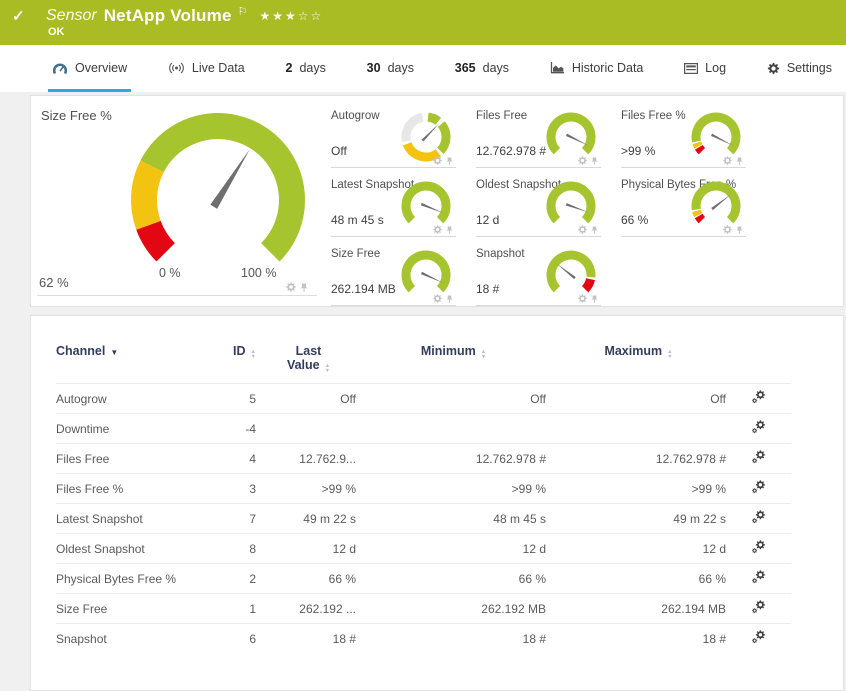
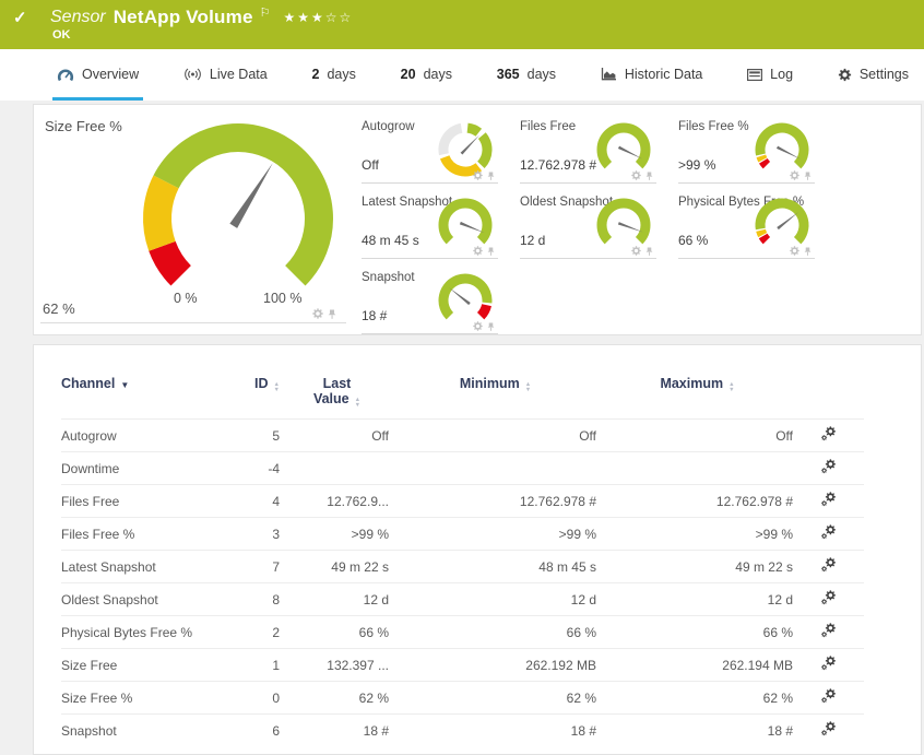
  ✓
  Sensor
  NetApp Volume
  ⚐
  ★★★☆☆
  OK
  Overview
  Live Data
  2
  days
- 30
+ 20
  days
  365
  days
  Historic Data
  Log
  Settings
  Size Free %
  0 %
  100 %
  62 %
  Autogrow
  Off
  Files Free
  12.762.978 #
  Files Free %
  >99 %
  Latest Snapshot
  48 m 45 s
  Oldest Snapsho
  12 d
  Physical Bytes F %
  66 %
- Size Free
- 262.194 MB
  Snapshot
  18 #
  Channel ▼	ID	Last Value	Minimum	Maximum
  Autogrow	5	Off	Off	Off
  Downtime	-4
  Files Free	4	12.762.9...	12.762.978 #	12.762.978 #
  Files Free %	3	>99 %	>99 %	>99 %
  Latest Snapshot	7	49 m 22 s	48 m 45 s	49 m 22 s
  Oldest Snapshot	8	12 d	12 d	12 d
  Physical Bytes Free %	2	66 %	66 %	66 %
- Size Free	1	262.192 ...	262.192 MB	262.194 MB
+ Size Free	1	132.397 ...	262.192 MB	262.194 MB
+ Size Free %	0	62 %	62 %	62 %
  Snapshot	6	18 #	18 #	18 #
